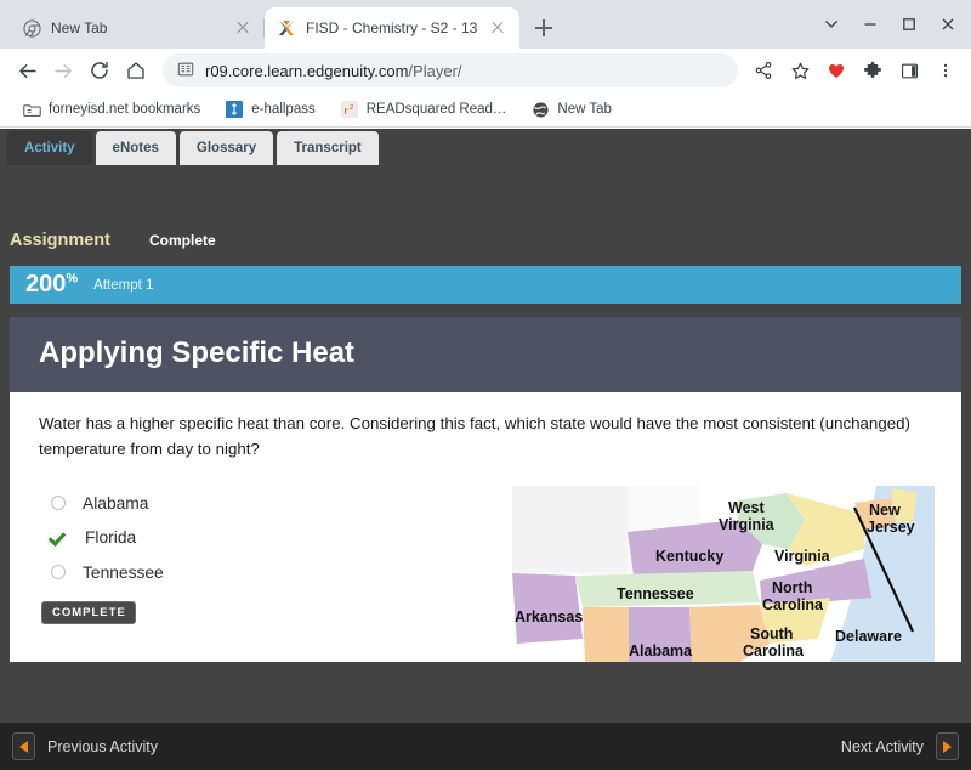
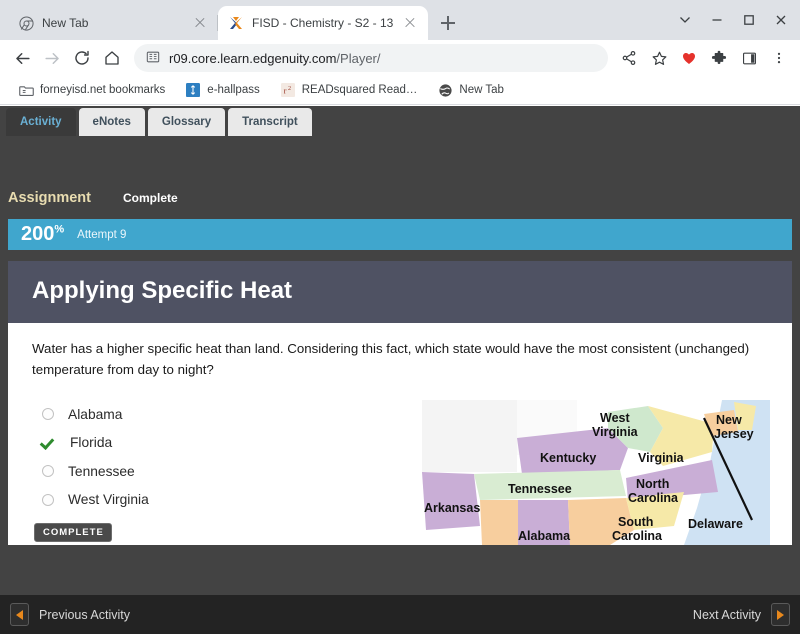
  New Tab
  FISD - Chemistry - S2 - 13
  r09.core.learn.edgenuity.com/Player/
  forneyisd.net bookmarks
  e-hallpass
  r
  READsquared Read…
  New Tab
  Activity
  eNotes
  Glossary
  Transcript
  Assignment
  Complete
  200%
- Attempt 1
+ Attempt 9
  Applying Specific Heat
- Water has a higher specific heat than core. Considering this fact, which state would have the most consistent (unchanged) temperature from day to night?
+ Water has a higher specific heat than land. Considering this fact, which state would have the most consistent (unchanged) temperature from day to night?
  Alabama
  Florida
  Tennessee
+ West Virginia
  COMPLETE
  West
  Virginia
  New
  Jersey
  Kentucky
  Virginia
  Tennessee
  North
  Carolina
  Arkansas
  South
  Carolina
  Delaware
  Alabama
  Previous Activity
  Next Activity
